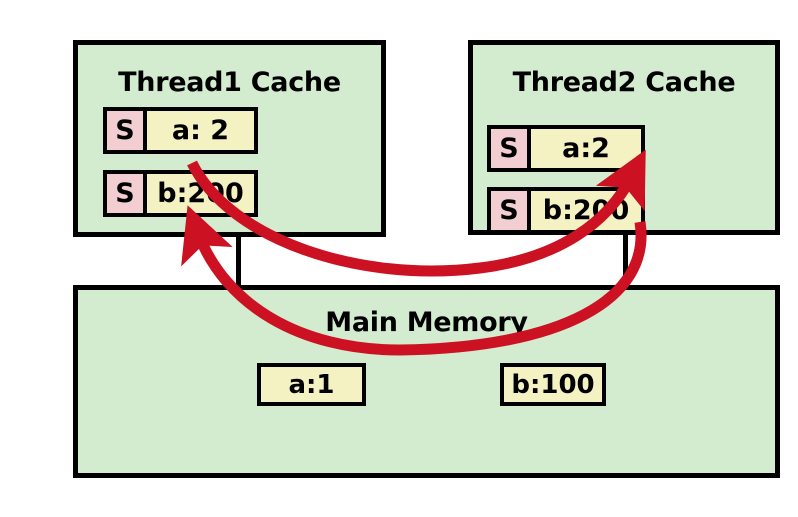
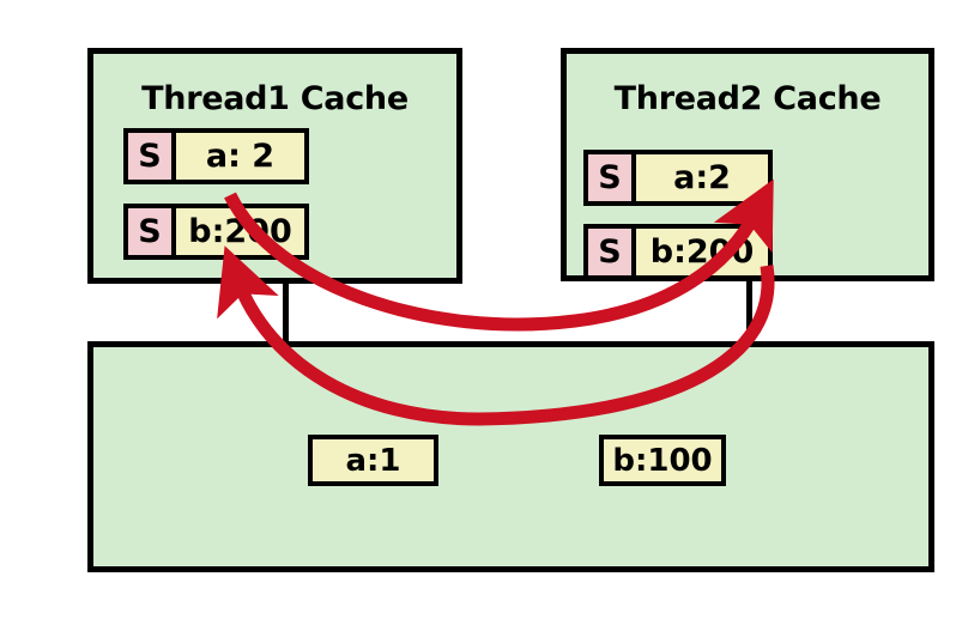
  Thread1 Cache
  S
  a: 2
  S
  b:20
  Thread2 Cache
  S
  a:2
  S
  b:20
- Main Memory
  a:1
  b:100
